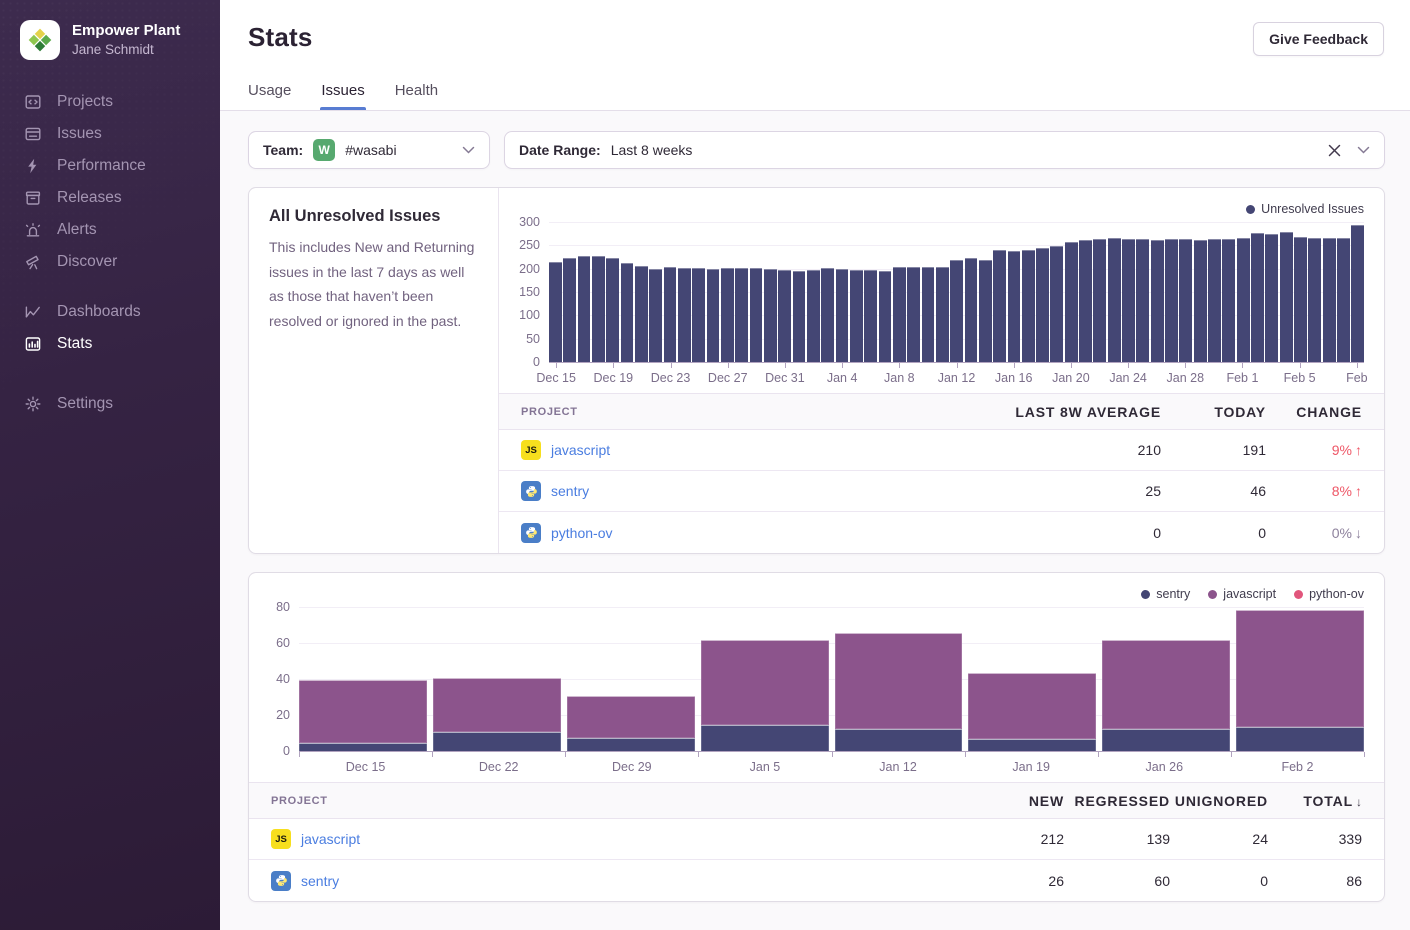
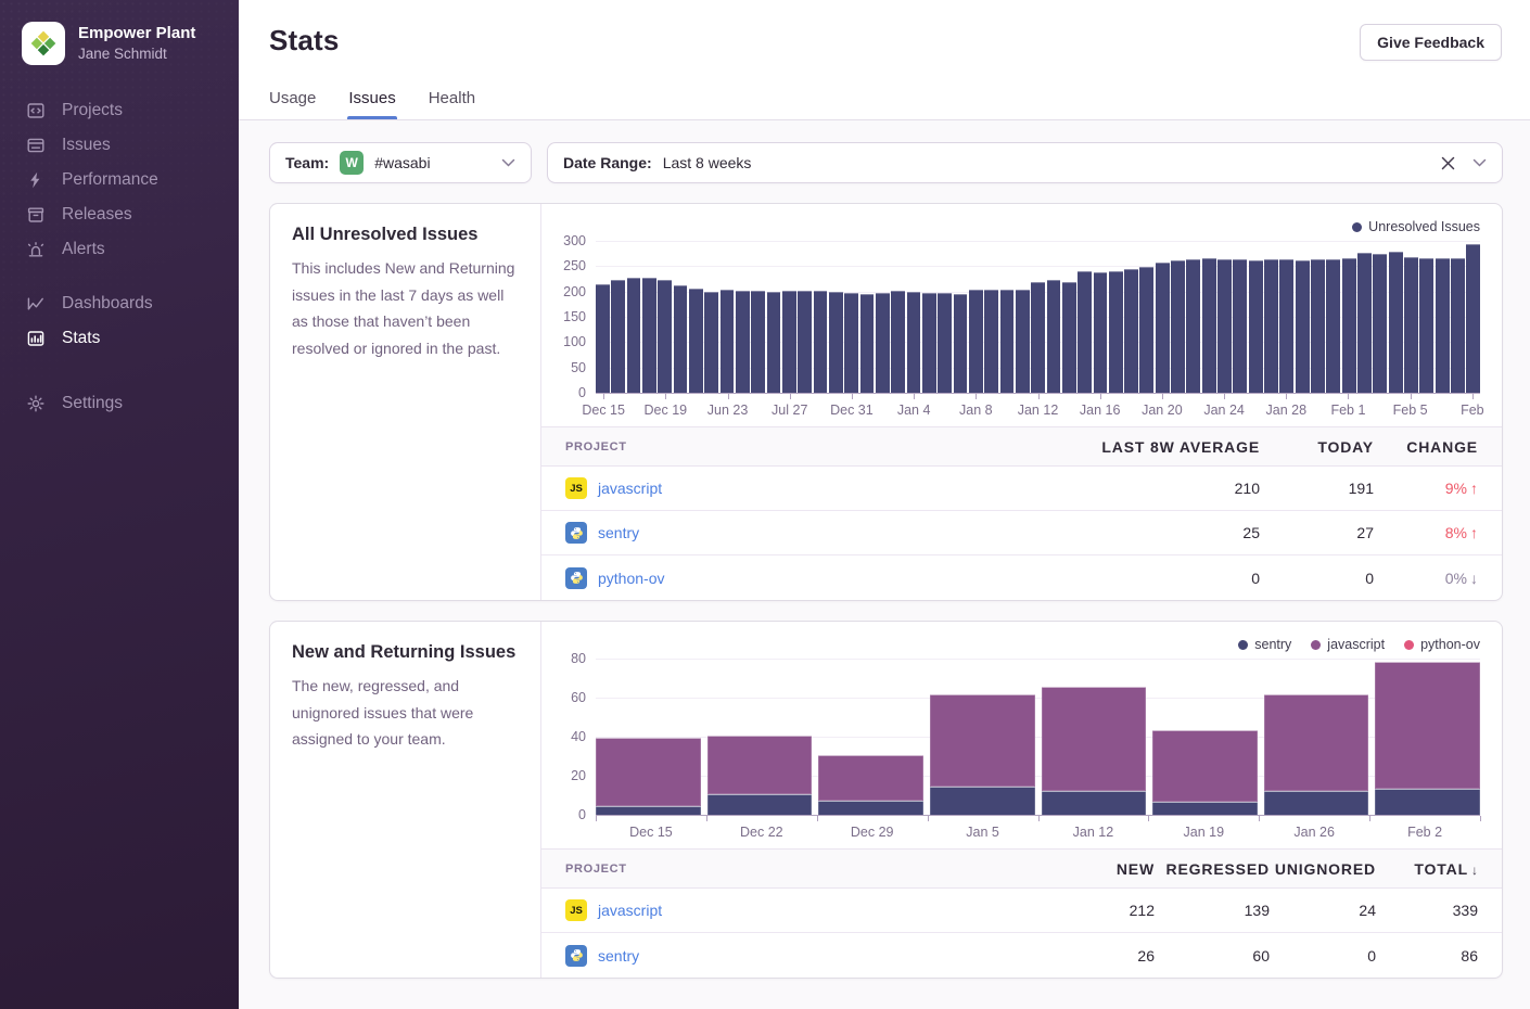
  Empower Plant
  Jane Schmidt
  Projects
  Issues
  Performance
  Releases
  Alerts
- Discover
  Dashboards
  Stats
  Settings
  Stats
  Give Feedback
  Usage
  Issues
  Health
  Team:
  W
  #wasabi
  Date Range:
  Last 8 weeks
  All Unresolved Issues
  This includes New and Returning issues in the last 7 days as well as those that haven’t been resolved or ignored in the past.
  Unresolved Issues
  0
  50
  100
  150
  200
  250
  300
  Dec 15
  Dec 19
- Dec 23
+ Jun 23
- Dec 27
+ Jul 27
  Dec 31
  Jan 4
  Jan 8
  Jan 12
  Jan 16
  Jan 20
  Jan 24
  Jan 28
  Feb 1
  Feb 5
  Feb
  PROJECT
  LAST 8W AVERAGE
  TODAY
  CHANGE
  JS
  javascript
  210
  191
  9% ↑
  sentry
  25
- 46
+ 27
  8% ↑
  python-ov
  0
  0
  0% ↓
+ New and Returning Issues
+ The new, regressed, and unignored issues that were assigned to your team.
  sentry
  javascript
  python-ov
  0
  20
  40
  60
  80
  Dec 15
  Dec 22
  Dec 29
  Jan 5
  Jan 12
  Jan 19
  Jan 26
  Feb 2
  PROJECT
  NEW
  REGRESSED
  UNIGNORED
  TOTAL ↓
  JS
  javascript
  212
  139
  24
  339
  sentry
  26
  60
  0
  86
